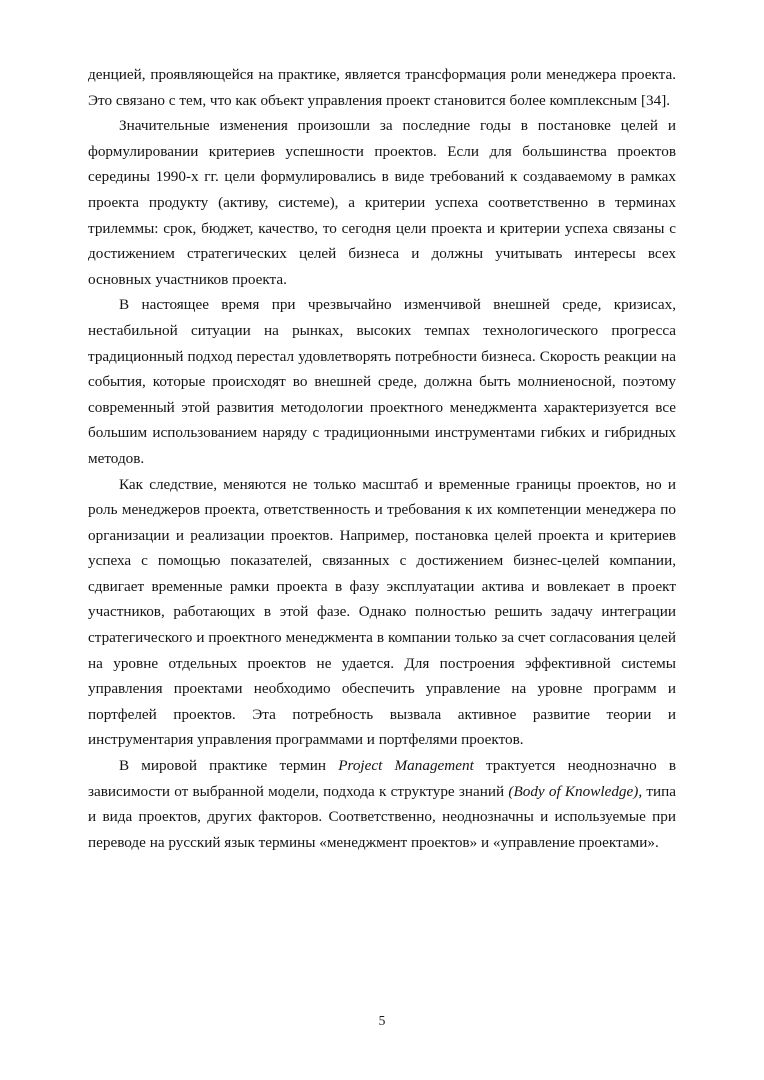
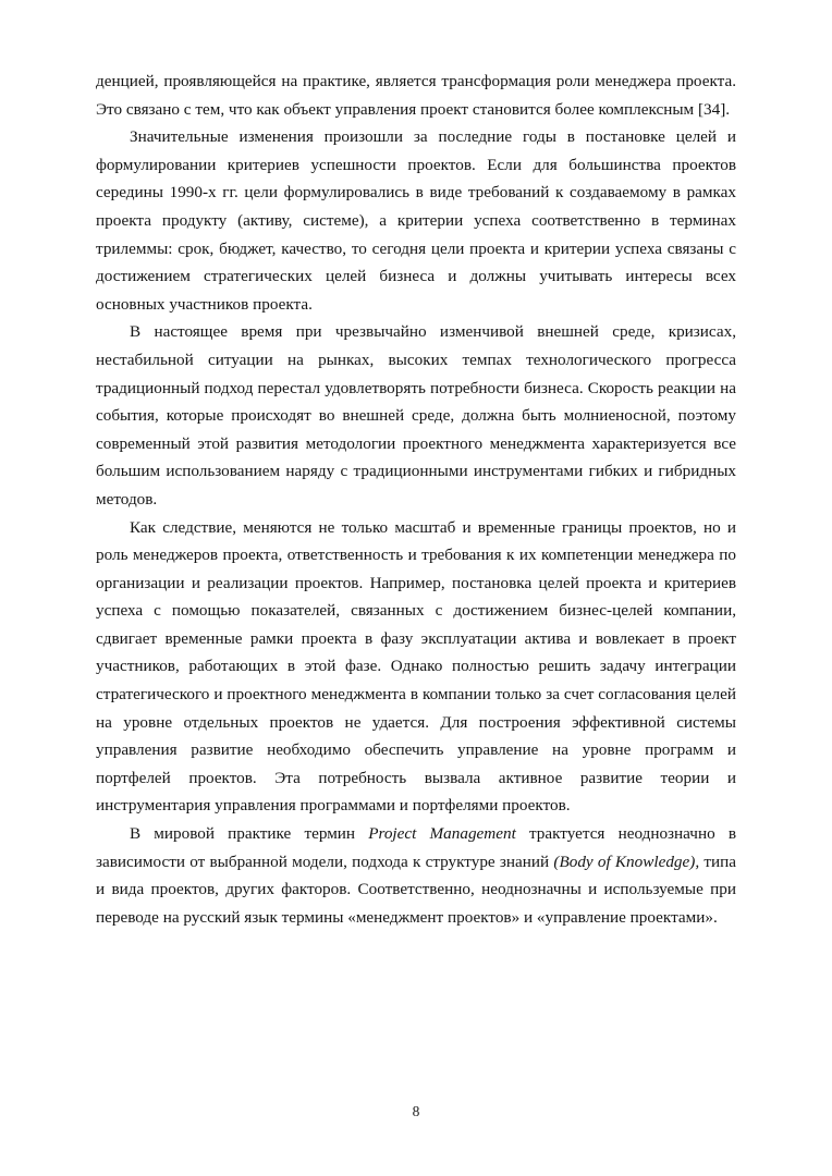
  денцией, проявляющейся на практике, является трансформация роли менеджера проекта. Это связано с тем, что как объект управления проект становится более комплексным [34].
  Значительные изменения произошли за последние годы в постановке целей и формулировании критериев успешности проектов. Если для большинства проектов середины 1990-х гг. цели формулировались в виде требований к создаваемому в рамках проекта продукту (активу, системе), а критерии успеха соответственно в терминах трилеммы: срок, бюджет, качество, то сегодня цели проекта и критерии успеха связаны с достижением стратегических целей бизнеса и должны учитывать интересы всех основных участников проекта.
  В настоящее время при чрезвычайно изменчивой внешней среде, кризисах, нестабильной ситуации на рынках, высоких темпах технологического прогресса традиционный подход перестал удовлетворять потребности бизнеса. Скорость реакции на события, которые происходят во внешней среде, должна быть молниеносной, поэтому современный этой развития методологии проектного менеджмента характеризуется все большим использованием наряду с традиционными инструментами гибких и гибридных методов.
- Как следствие, меняются не только масштаб и временные границы проектов, но и роль менеджеров проекта, ответственность и требования к их компетенции менеджера по организации и реализации проектов. Например, постановка целей проекта и критериев успеха с помощью показателей, связанных с достижением бизнес-целей компании, сдвигает временные рамки проекта в фазу эксплуатации актива и вовлекает в проект участников, работающих в этой фазе. Однако полностью решить задачу интеграции стратегического и проектного менеджмента в компании только за счет согласования целей на уровне отдельных проектов не удается. Для построения эффективной системы управления проектами необходимо обеспечить управление на уровне программ и портфелей проектов. Эта потребность вызвала активное развитие теории и инструментария управления программами и портфелями проектов.
+ Как следствие, меняются не только масштаб и временные границы проектов, но и роль менеджеров проекта, ответственность и требования к их компетенции менеджера по организации и реализации проектов. Например, постановка целей проекта и критериев успеха с помощью показателей, связанных с достижением бизнес-целей компании, сдвигает временные рамки проекта в фазу эксплуатации актива и вовлекает в проект участников, работающих в этой фазе. Однако полностью решить задачу интеграции стратегического и проектного менеджмента в компании только за счет согласования целей на уровне отдельных проектов не удается. Для построения эффективной системы управления развитие необходимо обеспечить управление на уровне программ и портфелей проектов. Эта потребность вызвала активное развитие теории и инструментария управления программами и портфелями проектов.
  В мировой практике термин Project Management трактуется неоднозначно в зависимости от выбранной модели, подхода к структуре знаний (Body of Knowledge), типа и вида проектов, других факторов. Соответственно, неоднозначны и используемые при переводе на русский язык термины «менеджмент проектов» и «управление проектами».
- 5
+ 8
